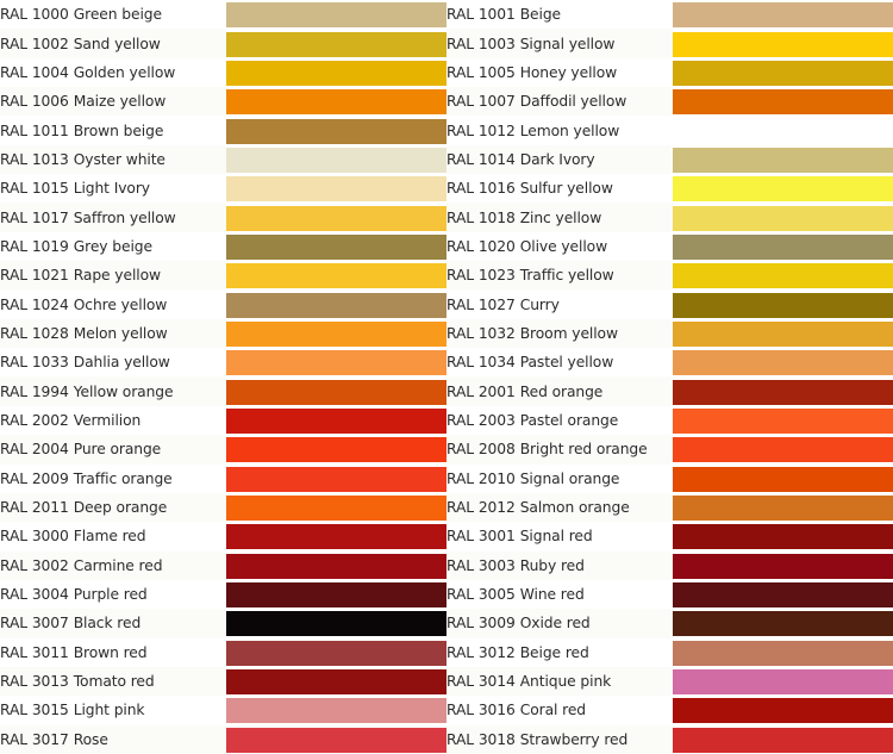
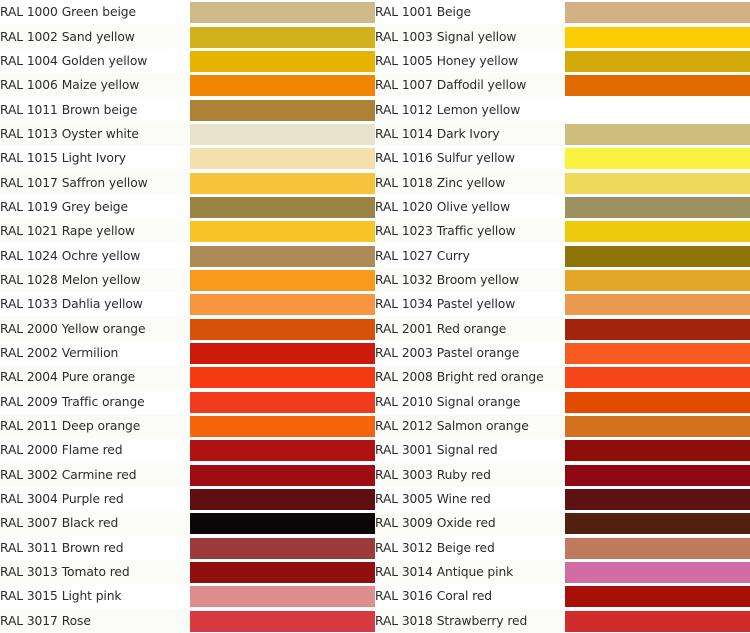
  RAL 1000 Green beige		RAL 1001 Beige
  RAL 1002 Sand yellow		RAL 1003 Signal yellow
  RAL 1004 Golden yellow		RAL 1005 Honey yellow
  RAL 1006 Maize yellow		RAL 1007 Daffodil yellow
  RAL 1011 Brown beige		RAL 1012 Lemon yellow
  RAL 1013 Oyster white		RAL 1014 Dark Ivory
  RAL 1015 Light Ivory		RAL 1016 Sulfur yellow
  RAL 1017 Saffron yellow		RAL 1018 Zinc yellow
  RAL 1019 Grey beige		RAL 1020 Olive yellow
  RAL 1021 Rape yellow		RAL 1023 Traffic yellow
  RAL 1024 Ochre yellow		RAL 1027 Curry
  RAL 1028 Melon yellow		RAL 1032 Broom yellow
  RAL 1033 Dahlia yellow		RAL 1034 Pastel yellow
- RAL 1994 Yellow orange		RAL 2001 Red orange
+ RAL 2000 Yellow orange		RAL 2001 Red orange
  RAL 2002 Vermilion		RAL 2003 Pastel orange
  RAL 2004 Pure orange		RAL 2008 Bright red orange
  RAL 2009 Traffic orange		RAL 2010 Signal orange
  RAL 2011 Deep orange		RAL 2012 Salmon orange
- RAL 3000 Flame red		RAL 3001 Signal red
+ RAL 2000 Flame red		RAL 3001 Signal red
  RAL 3002 Carmine red		RAL 3003 Ruby red
  RAL 3004 Purple red		RAL 3005 Wine red
  RAL 3007 Black red		RAL 3009 Oxide red
  RAL 3011 Brown red		RAL 3012 Beige red
  RAL 3013 Tomato red		RAL 3014 Antique pink
  RAL 3015 Light pink		RAL 3016 Coral red
  RAL 3017 Rose		RAL 3018 Strawberry red
